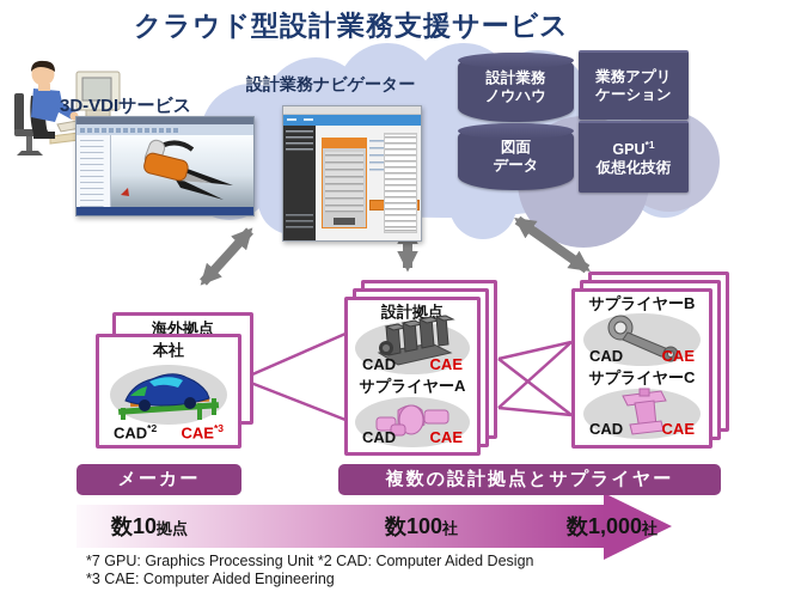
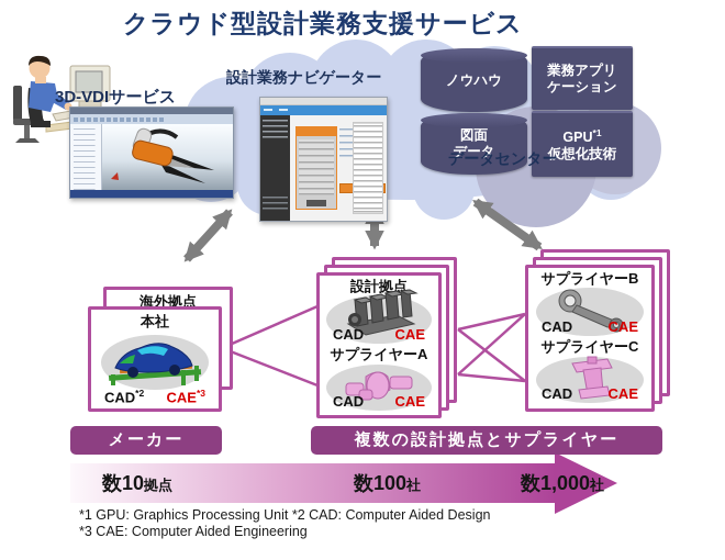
  クラウド型設計業務支援サービス
  3D-VDIサービス
  設計業務ナビゲーター
- 設計業務
  ノウハウ
  業務アプリ
  ケーション
  図面
  データ
  GPU*1
  仮想化技術
+ データセンター
  海外拠点
  本社
  CAD*2
  CAE*3
  設計拠点
  CAD
  CAE
  サプライヤーA
  CAD
  CAE
  サプライヤーB
  CAD
  CAE
  サプライヤーC
  CAD
  CAE
  メーカー
  複数の設計拠点とサプライヤー
  数10拠点
  数100社
  数1,000社
- *7 GPU: Graphics Processing Unit *2 CAD: Computer Aided Design
+ *1 GPU: Graphics Processing Unit *2 CAD: Computer Aided Design
  *3 CAE: Computer Aided Engineering
